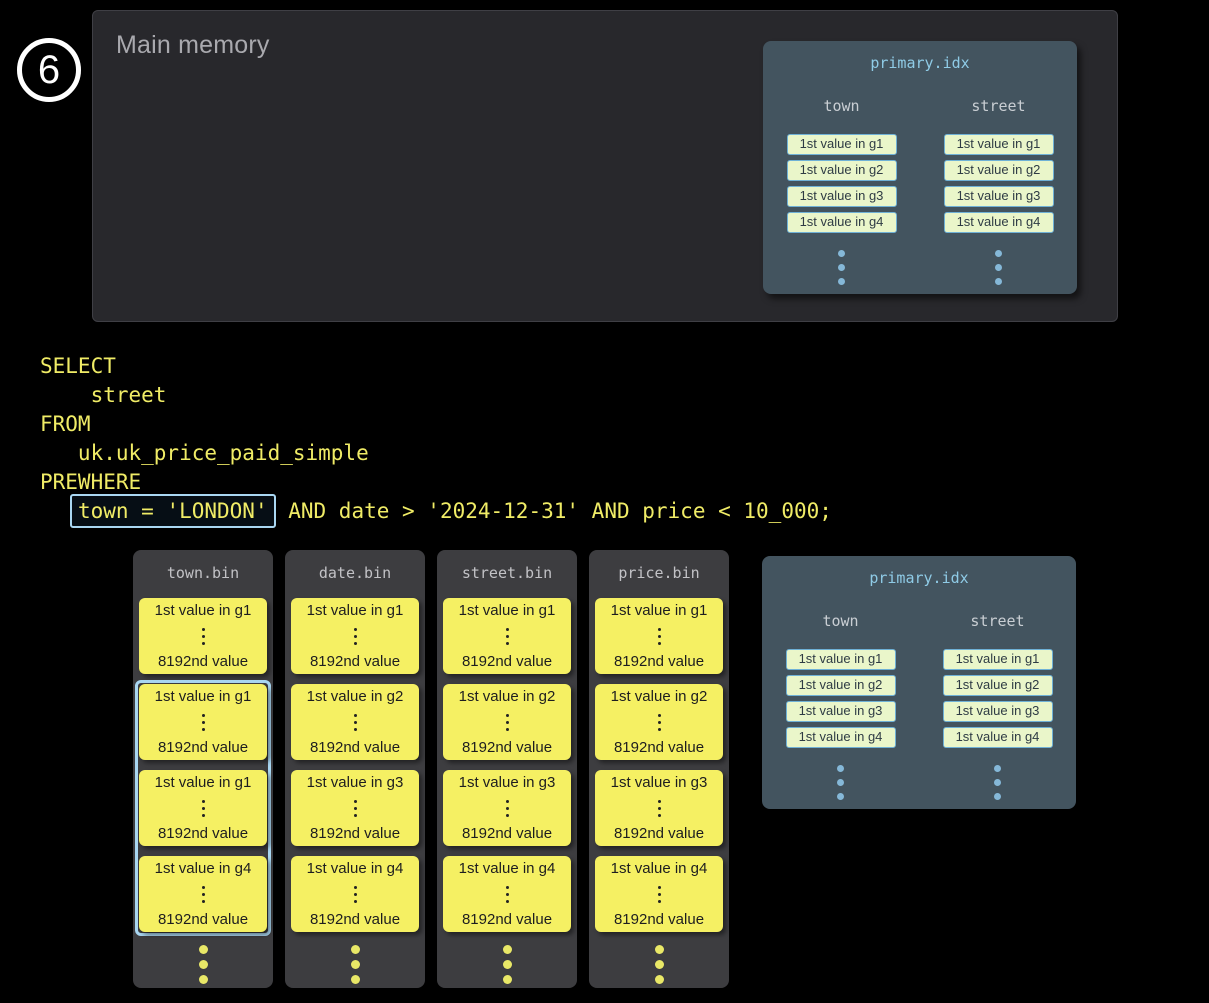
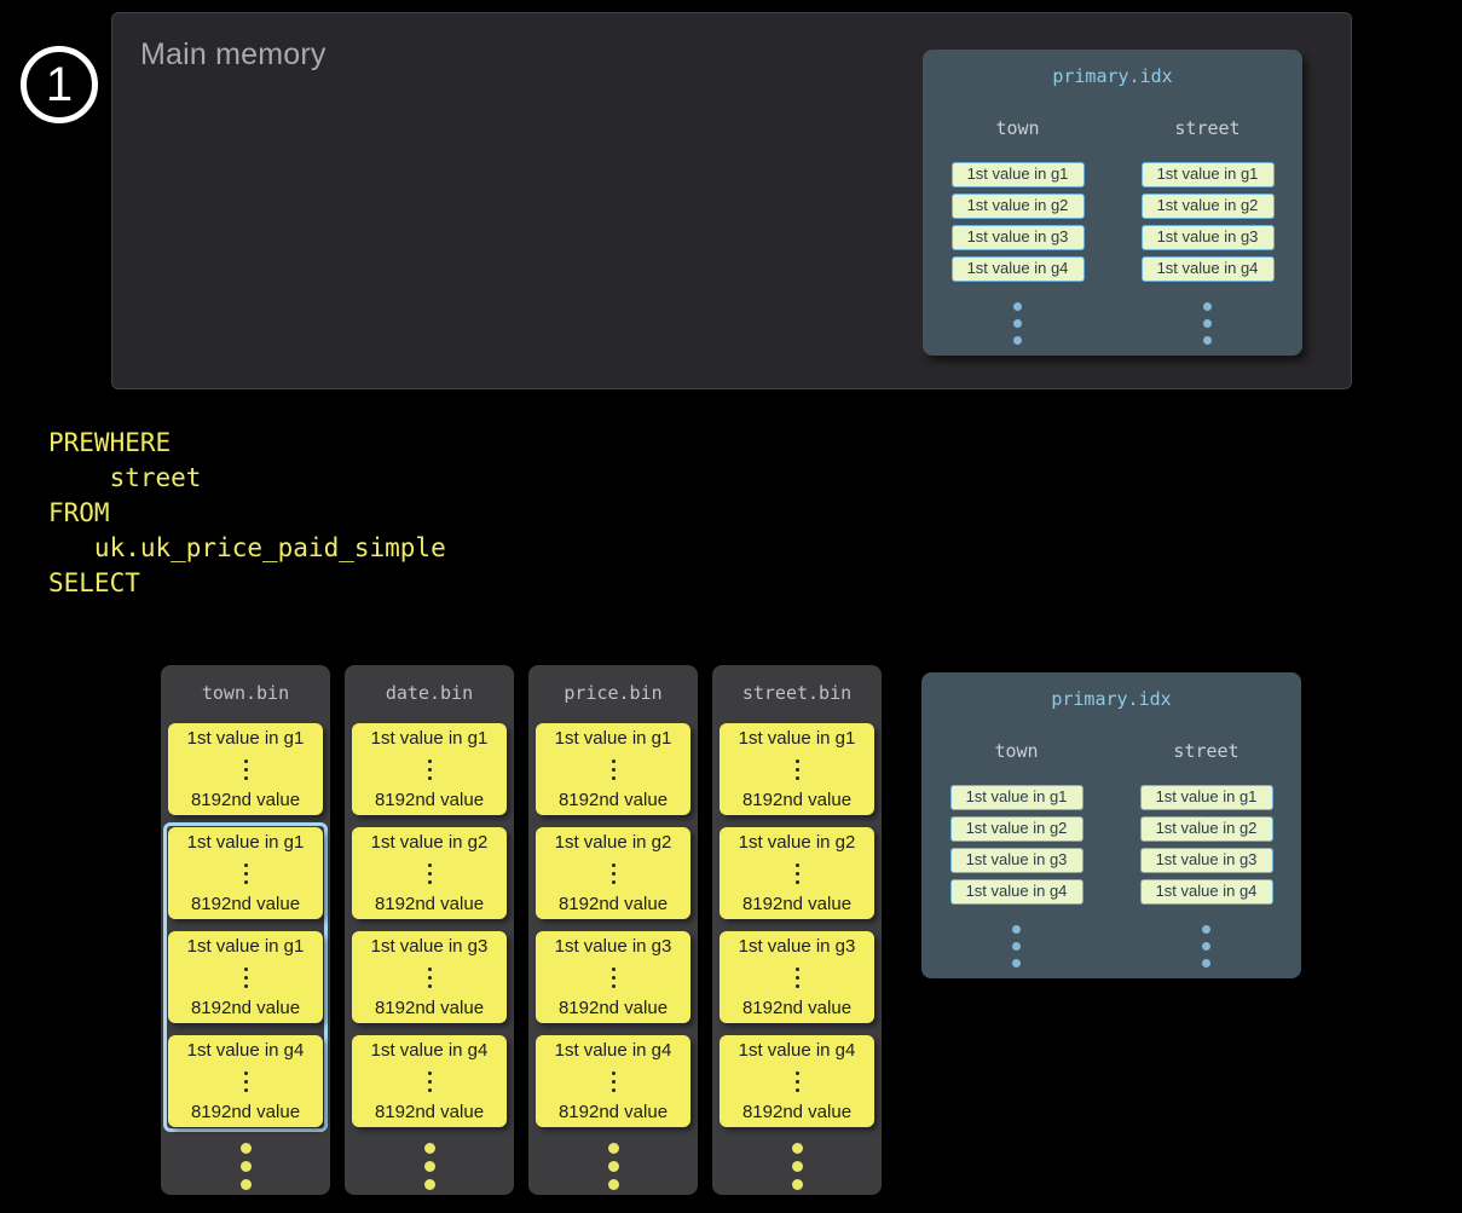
- 6
+ 1
  Main memory
  primary.idx
  town
  1st value in g1
  1st value in g2
  1st value in g3
  1st value in g4
  street
  1st value in g1
  1st value in g2
  1st value in g3
  1st value in g4
- SELECT
+ PREWHERE
  street
  FROM
  uk.uk_price_paid_simple
- PREWHERE
+ SELECT
- town = 'LONDON' AND date > '2024-12-31' AND price < 10_000;
  town.bin
  1st value in g1
  8192nd value
  1st value in g1
  8192nd value
  1st value in g1
  8192nd value
  1st value in g4
  8192nd value
  date.bin
  1st value in g1
  8192nd value
  1st value in g2
  8192nd value
  1st value in g3
  8192nd value
  1st value in g4
  8192nd value
- street.bin
+ price.bin
  1st value in g1
  8192nd value
  1st value in g2
  8192nd value
  1st value in g3
  8192nd value
  1st value in g4
  8192nd value
- price.bin
+ street.bin
  1st value in g1
  8192nd value
  1st value in g2
  8192nd value
  1st value in g3
  8192nd value
  1st value in g4
  8192nd value
  primary.idx
  town
  1st value in g1
  1st value in g2
  1st value in g3
  1st value in g4
  street
  1st value in g1
  1st value in g2
  1st value in g3
  1st value in g4
